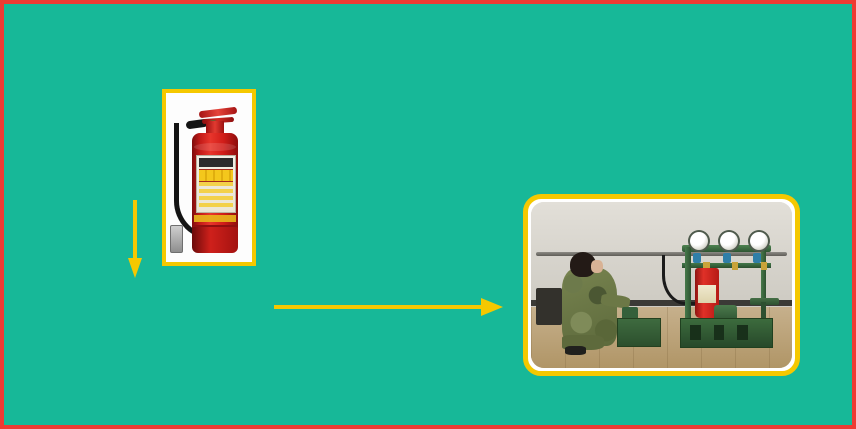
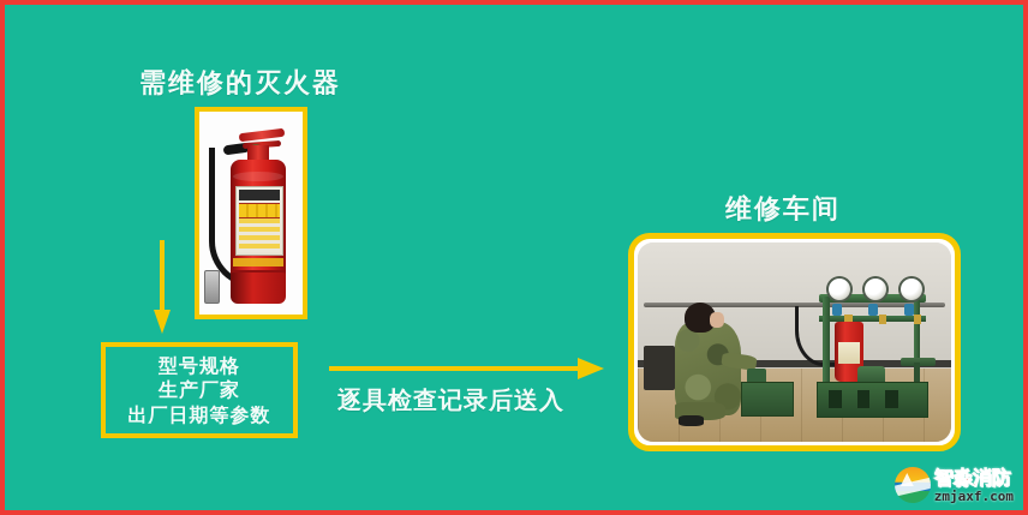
+ 需维修的灭火器
+ 型号规格
+ 生产厂家
+ 出厂日期等参数
+ 逐具检查记录后送入
+ 维修车间
+ 智淼消防
+ zmjaxf.com
